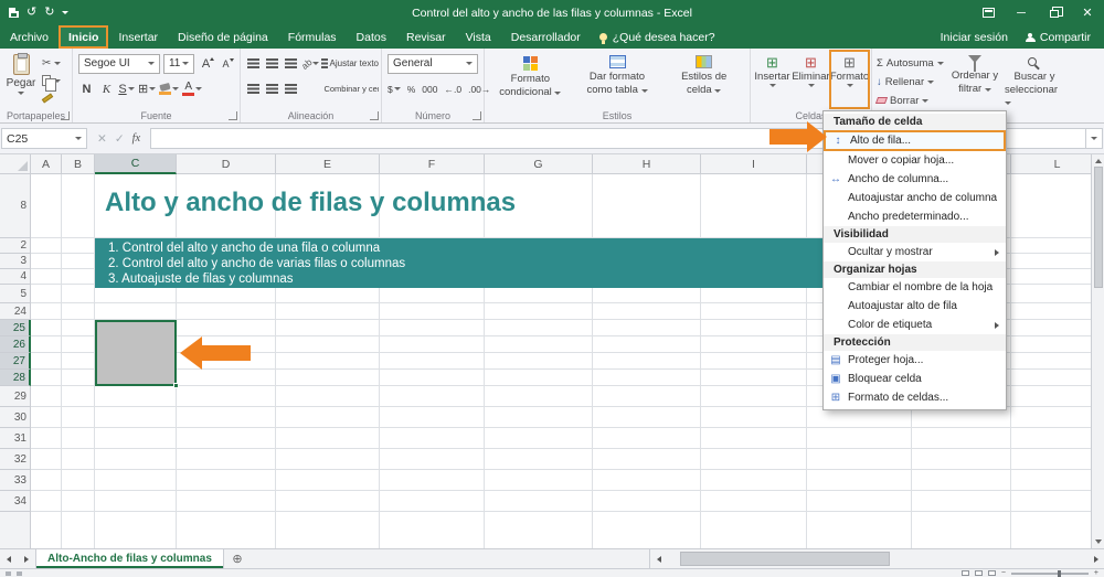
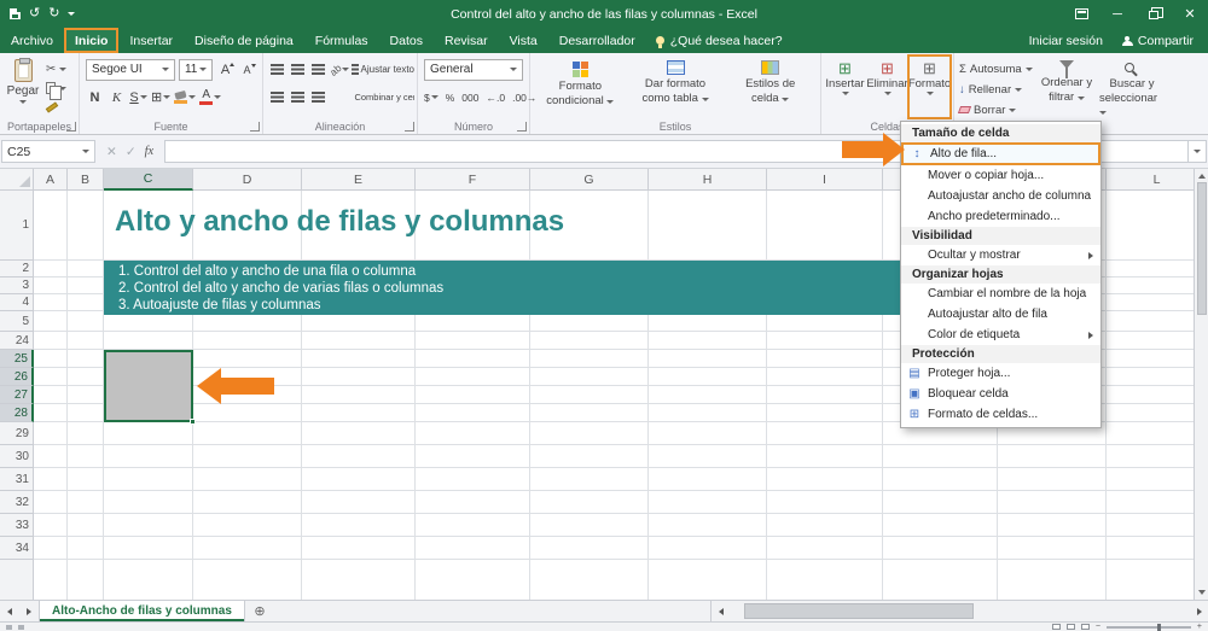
  ↺
  ↻
  Control del alto y ancho de las filas y columnas - Excel
  ─
  ✕
  Archivo
  Inicio
  Insertar
  Diseño de página
  Fórmulas
  Datos
  Revisar
  Vista
  Desarrollador
  ¿Qué desea hacer?
  Iniciar sesión
  Compartir
  Pegar
  ✂
  Portapapeles
  Segoe UI
  11
  A
  A
  N
  K
  S
  ⊞
  A
  Fuente
  Ajustar texto
  Alineación
  General
  $
  %
  000
  ←.0
  .00→
  Número
  Formato
  condicional
  Dar formato
  como tabla
  Estilos de
  celda
  Estilos
  ⊞
  Insertar
  ⊞
  Eliminar
  ⊞
  Formato
  Celda
  Σ
  Autosuma
  ↓
  Rellenar
  Borrar
  Ordenar y
  filtrar
  Buscar y
  seleccionar
  C25
  ✕
  ✓
  fx
  A
  B
  C
  D
  E
  F
  G
  H
  I
  L
- 8
+ 1
  2
  3
  4
  5
  24
  25
  26
  27
  28
  29
  30
  31
  32
  33
  34
  Alto y ancho de filas y columnas
  1. Control del alto y ancho de una fila o columna
  2. Control del alto y ancho de varias filas o columnas
  3. Autoajuste de filas y columnas
  Tamaño de celda
  ↕
  Alto de fila...
  Mover o copiar hoja...
- ↔
- Ancho de columna...
  Autoajustar ancho de columna
  Ancho predeterminado...
  Visibilidad
  Ocultar y mostrar
  Organizar hojas
  Cambiar el nombre de la hoja
  Autoajustar alto de fila
  Color de etiqueta
  Protección
  ▤
  Proteger hoja...
  ▣
  Bloquear celda
  ⊞
  Formato de celdas...
  Alto-Ancho de filas y columnas
  ⊕
